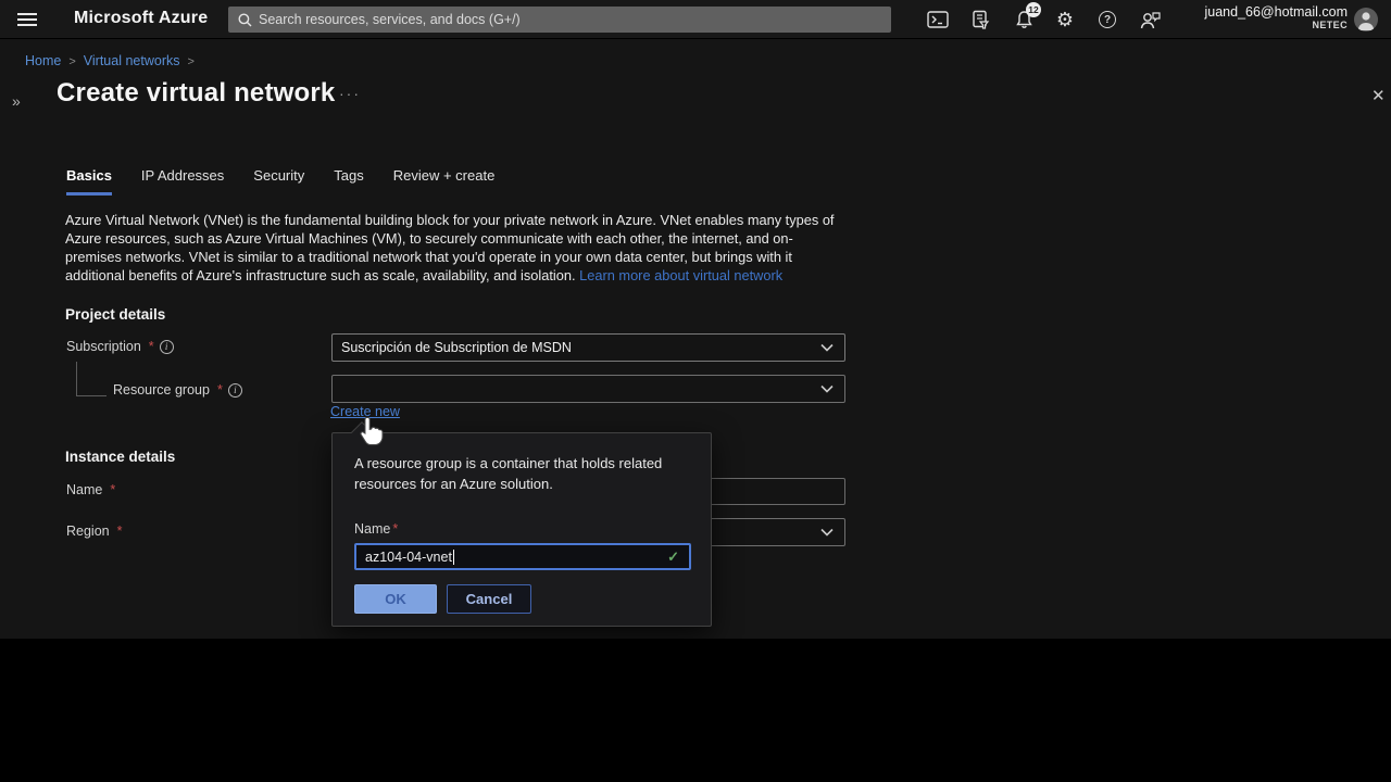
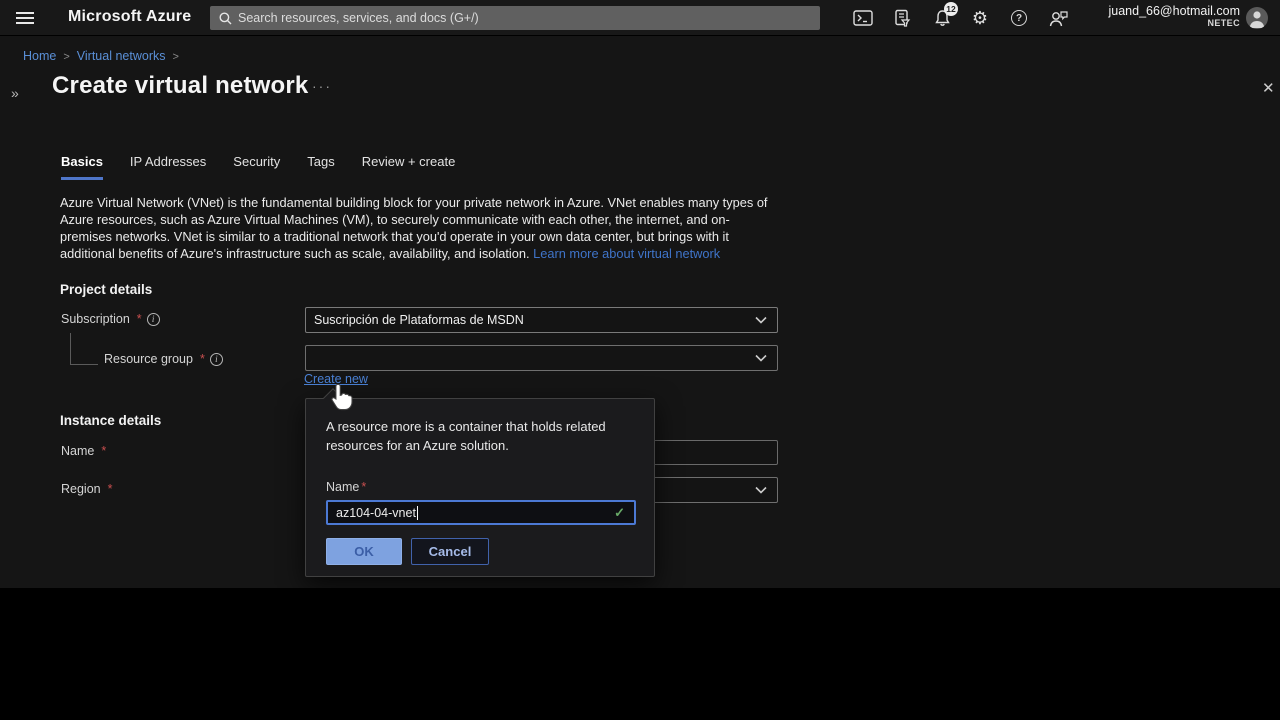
  Microsoft Azure
  Search resources, services, and docs (G+/)
  12
  ⚙
  ?
  juand_66@hotmail.com
  NETEC
  Home > Virtual networks >
  »
  Create virtual network
  ···
  ✕
  Basics
  IP Addresses
  Security
  Tags
  Review + create
  Azure Virtual Network (VNet) is the fundamental building block for your private network in Azure. VNet enables many types of Azure resources, such as Azure Virtual Machines (VM), to securely communicate with each other, the internet, and on-premises networks. VNet is similar to a traditional network that you'd operate in your own data center, but brings with it additional benefits of Azure's infrastructure such as scale, availability, and isolation. Learn more about virtual network
  Project details
  Subscription
  *
  i
- Suscripción de Subscription de MSDN
+ Suscripción de Plataformas de MSDN
  Resource group
  *
  i
  Create new
  Instance details
  Name
  *
  Region
  *
- A resource group is a container that holds related resources for an Azure solution.
+ A resource more is a container that holds related resources for an Azure solution.
  Name *
  az104-04-vnet
  ✓
  OK
  Cancel
